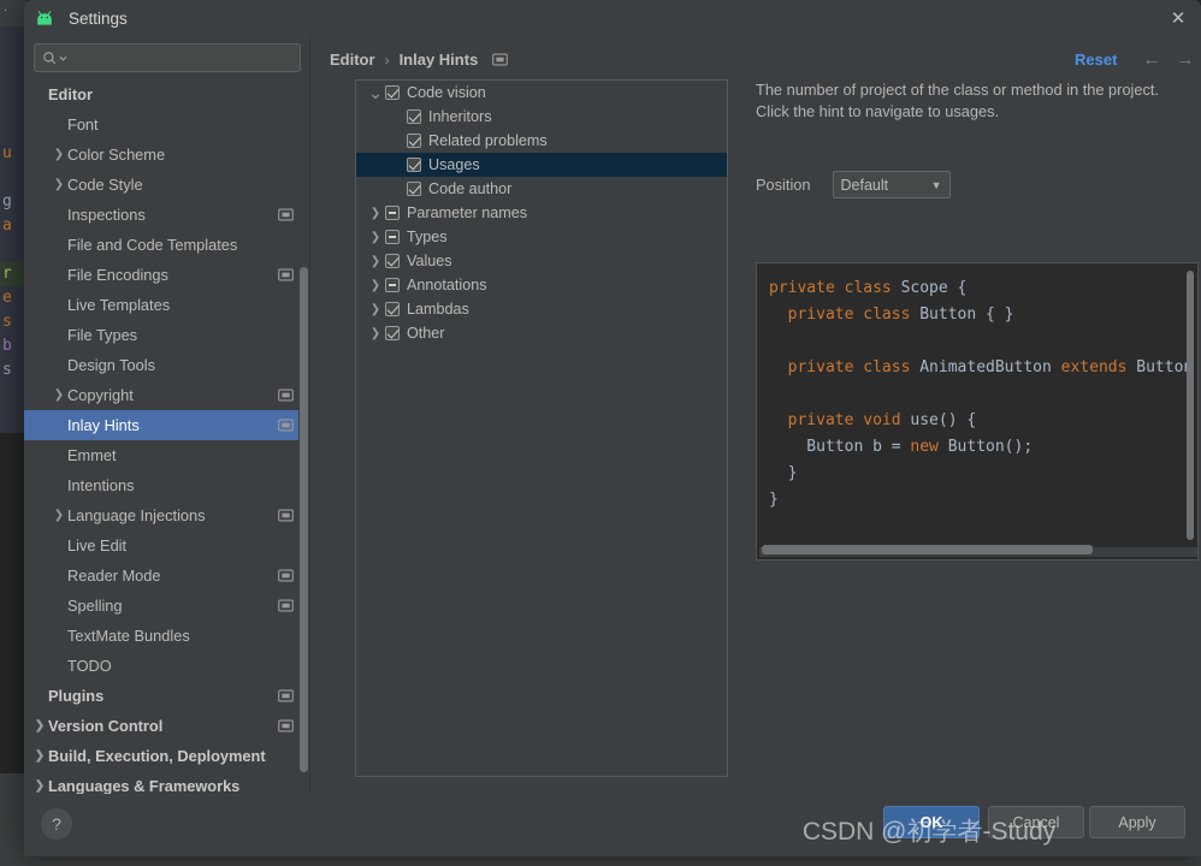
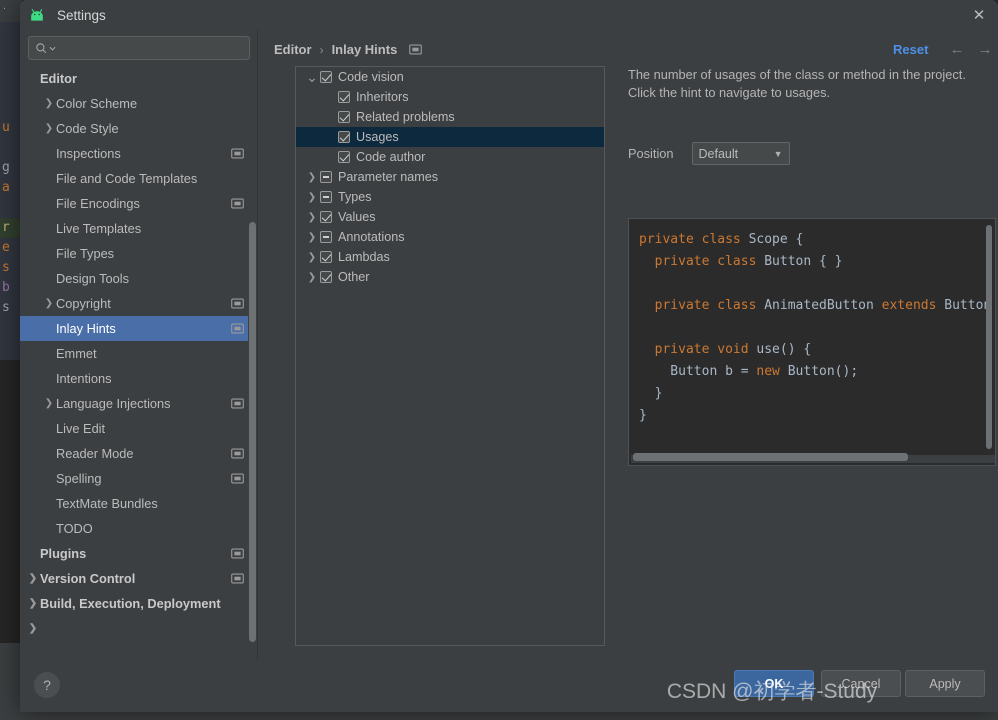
  u
  g
  a
  r
  e
  s
  b
  s
  .
  Settings
  ✕
  Editor
- Font
  ❯
  Color Scheme
  ❯
  Code Style
  Inspections
  File and Code Templates
  File Encodings
  Live Templates
  File Types
  Design Tools
  ❯
  Copyright
  Inlay Hints
  Emmet
  Intentions
  ❯
  Language Injections
  Live Edit
  Reader Mode
  Spelling
  TextMate Bundles
  TODO
  Plugins
  ❯
  Version Control
  ❯
  Build, Execution, Deployment
  ❯
- Languages & Frameworks
  Editor
  ›
  Inlay Hints
  Reset
  ←
  →
  ⌄
  Code vision
  Inheritors
  Related problems
  Usages
  Code author
  ❯
  Parameter names
  ❯
  Types
  ❯
  Values
  ❯
  Annotations
  ❯
  Lambdas
  ❯
  Other
- The number of project of the class or method in the project. Click the hint to navigate to usages.
+ The number of usages of the class or method in the project. Click the hint to navigate to usages.
  Position
  Default
  ▼
  private class Scope {
  private class Button { }
  private class AnimatedButton extends Butto
  private void use() {
  Button b = new Button();
  }
  }
  ?
  OK
  Cancel
  Apply
  CSDN @初学者-Study
